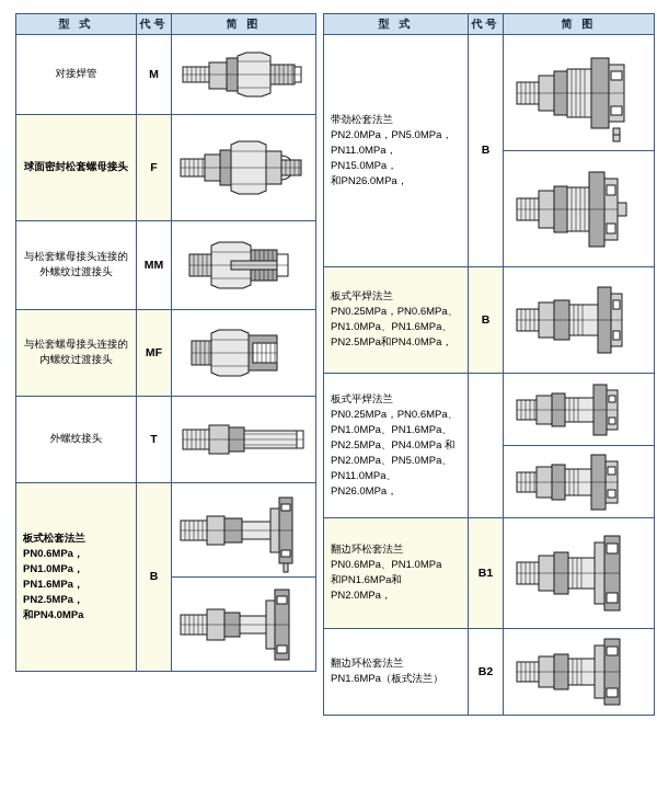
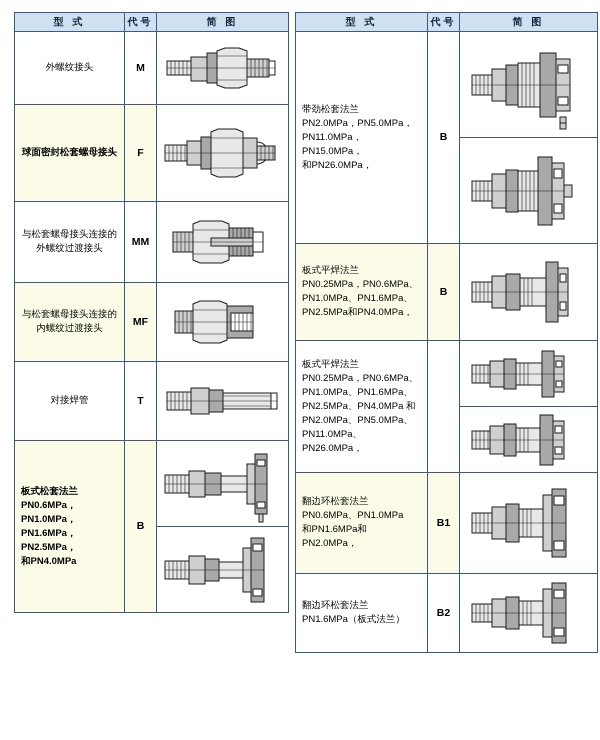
  型 式	代号	简 图
- 对接焊管	M
+ 外螺纹接头	M
  球面密封松套螺母接头	F
  与松套螺母接头连接的外螺纹过渡接头	MM
  与松套螺母接头连接的内螺纹过渡接头	MF
- 外螺纹接头	T
+ 对接焊管	T
  板式松套法兰 PN0.6MPa，PN1.0MPa， PN1.6MPa，PN2.5MPa， 和PN4.0MPa	B
  型 式	代号	简 图
  带劲松套法兰 PN2.0MPa，PN5.0MPa， PN11.0MPa，PN15.0MPa， 和PN26.0MPa，	B
  板式平焊法兰 PN0.25MPa，PN0.6MPa、 PN1.0MPa、PN1.6MPa、 PN2.5MPa和PN4.0MPa，	B
  板式平焊法兰 PN0.25MPa，PN0.6MPa、 PN1.0MPa、PN1.6MPa、 PN2.5MPa、PN4.0MPa 和 PN2.0MPa、PN5.0MPa、 PN11.0MPa、PN26.0MPa，
  翻边环松套法兰 PN0.6MPa、PN1.0MPa 和PN1.6MPa和PN2.0MPa，	B1
  翻边环松套法兰 PN1.6MPa（板式法兰）	B2
